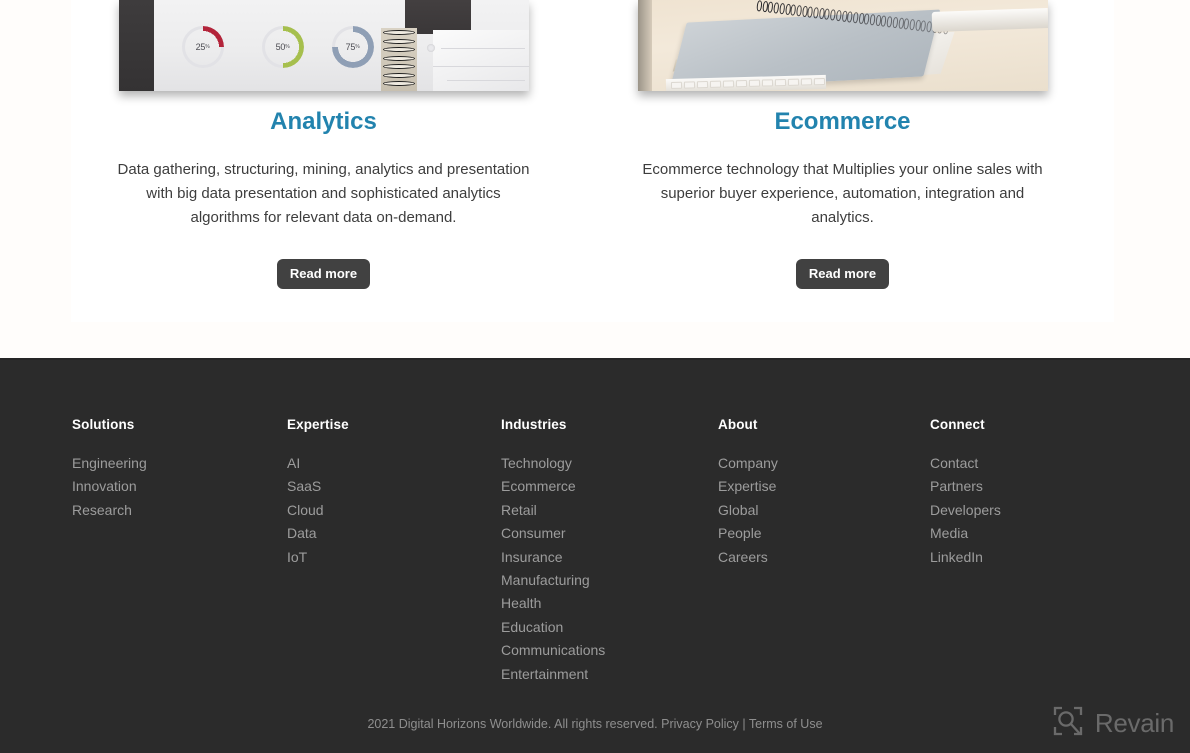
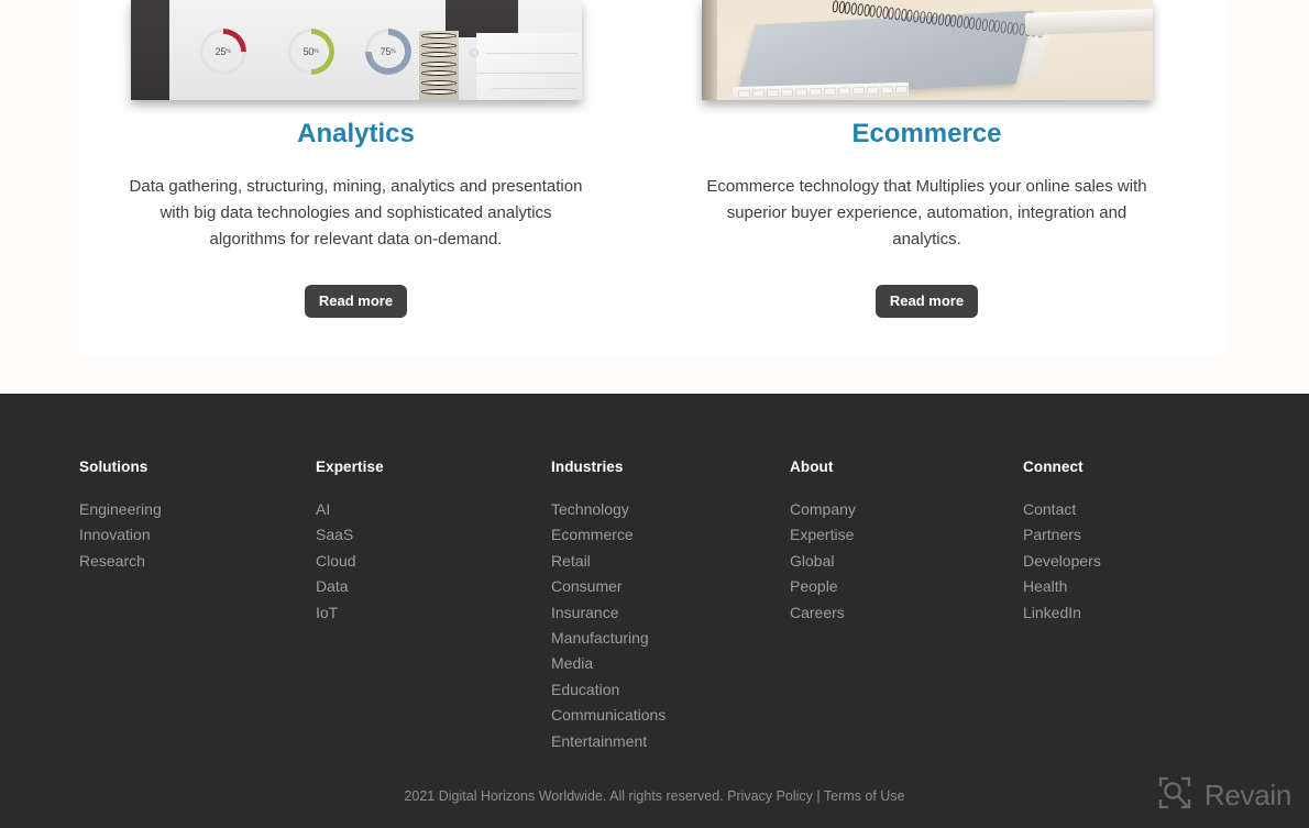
  25
  50
  75
  Analytics
- Data gathering, structuring, mining, analytics and presentation with big data presentation and sophisticated analytics algorithms for relevant data on-demand.
+ Data gathering, structuring, mining, analytics and presentation with big data technologies and sophisticated analytics algorithms for relevant data on-demand.
  Read more
  Ecommerce
  Ecommerce technology that Multiplies your online sales with superior buyer experience, automation, integration and analytics.
  Read more
  Solutions
  Engineering
  Innovation
  Research
  Expertise
  AI
  SaaS
  Cloud
  Data
  IoT
  Industries
  Technology
  Ecommerce
  Retail
  Consumer
  Insurance
  Manufacturing
- Health
+ Media
  Education
  Communications
  Entertainment
  About
  Company
  Expertise
  Global
  People
  Careers
  Connect
  Contact
  Partners
  Developers
- Media
+ Health
  LinkedIn
  2021 Digital Horizons Worldwide. All rights reserved. Privacy Policy | Terms of Use
  Revain
